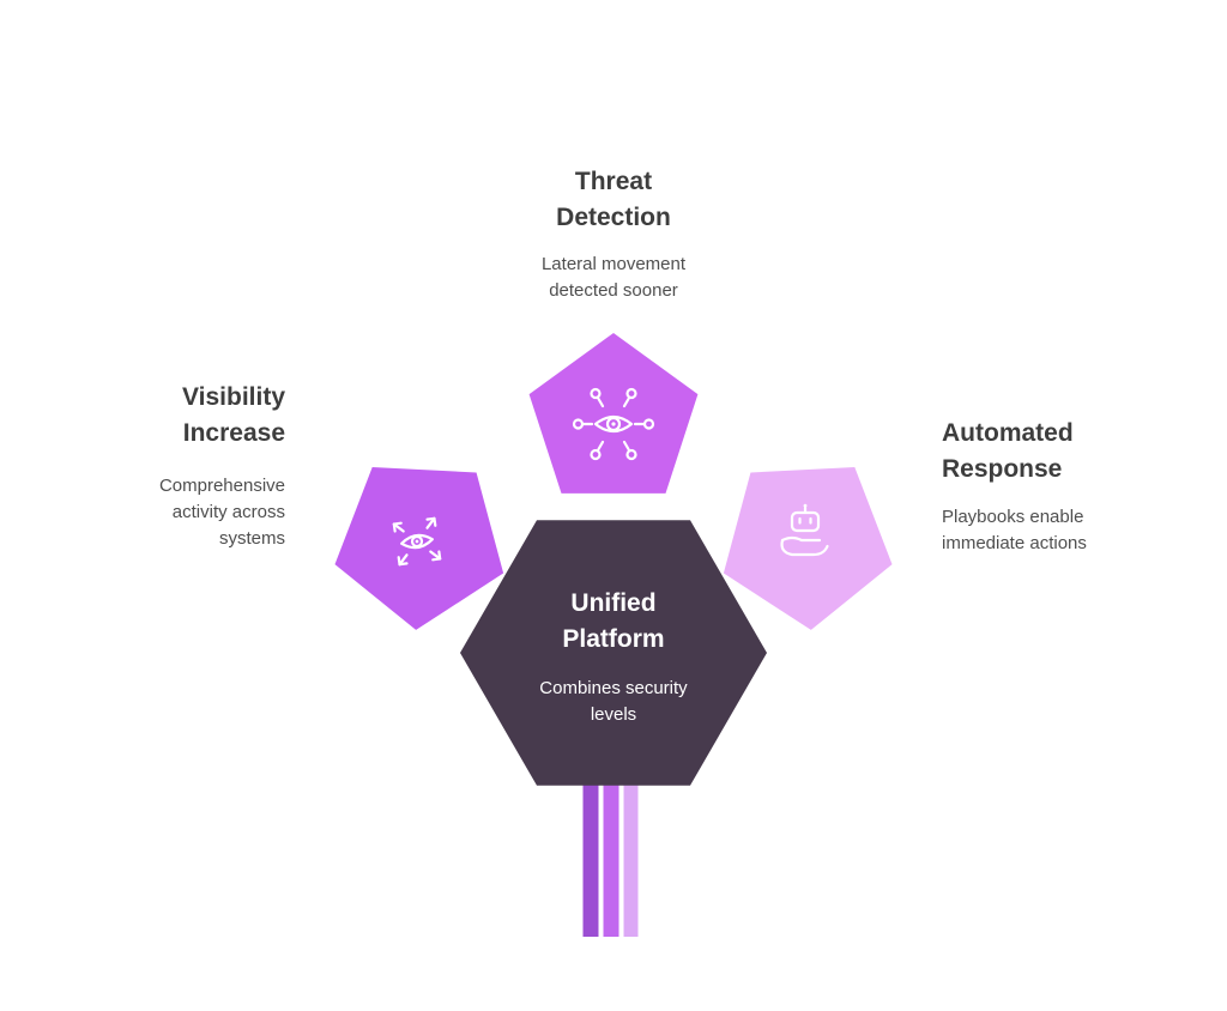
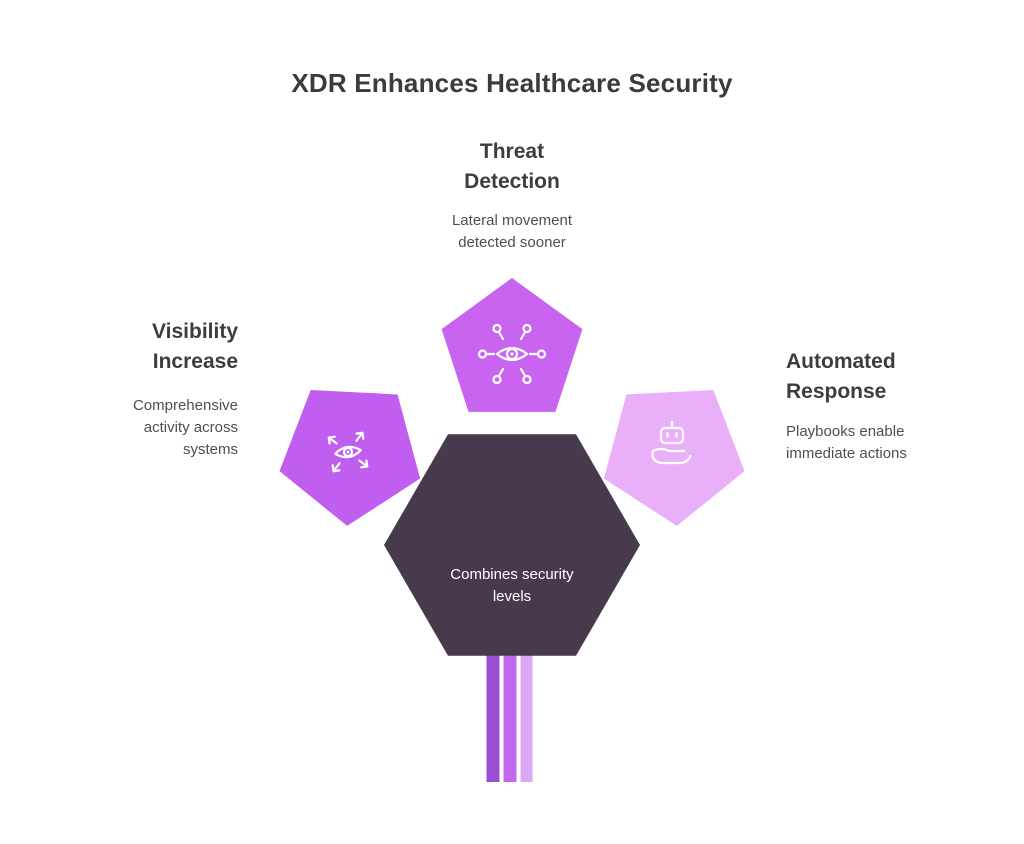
+ XDR Enhances Healthcare Security
  Threat
  Detection
  Lateral movement
  detected sooner
  Visibility
  Increase
  Comprehensive
  activity across
  systems
  Automated
  Response
  Playbooks enable
  immediate actions
- Unified
- Platform
  Combines security
  levels
